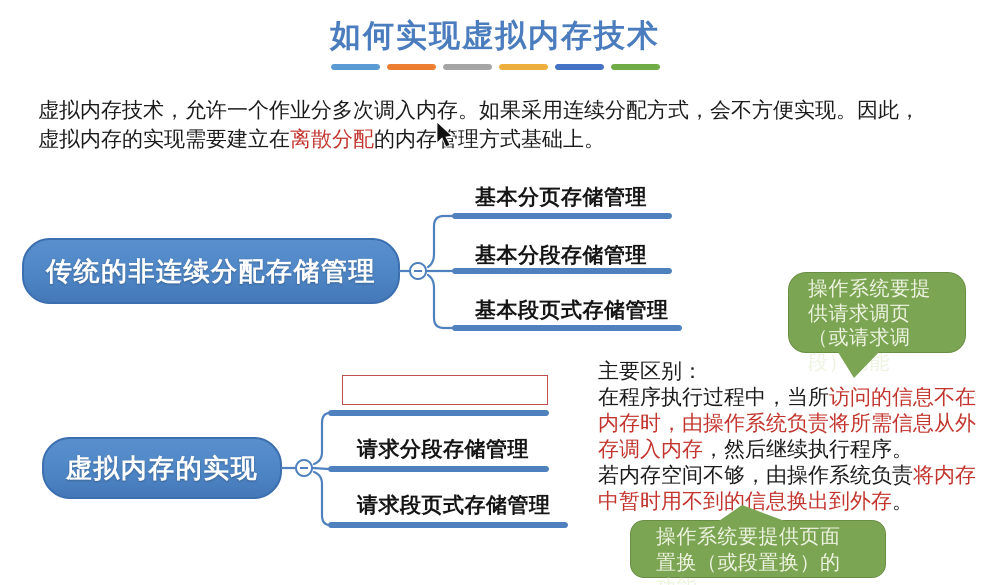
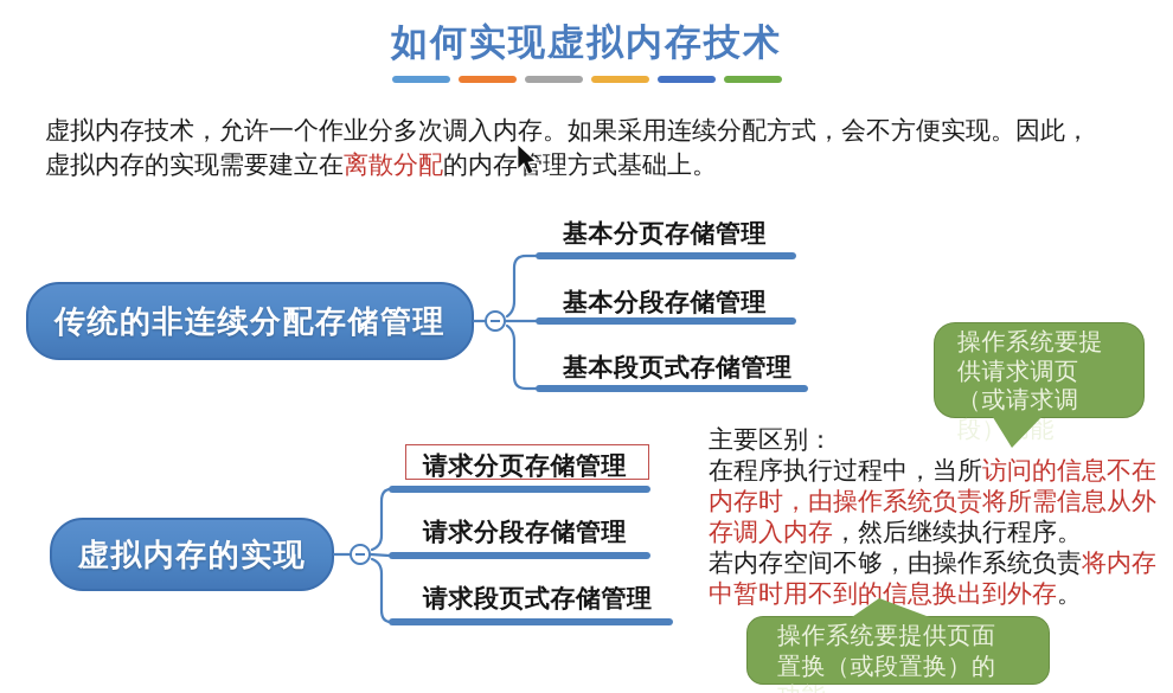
  如何实现虚拟内存技术
  虚拟内存技术，允许一个作业分多次调入内存。如果采用连续分配方式，会不方便实现。因此，
  虚拟内存的实现需要建立在离散分配的内存管理方式基础上。
  传统的非连续分配存储管理
  基本分页存储管理
  基本分段存储管理
  基本段页式存储管理
  虚拟内存的实现
+ 请求分页存储管理
  请求分段存储管理
  请求段页式存储管理
  操作系统要提供请求调页（或请求调段）能
  操作系统要提供页面置换（或段置换）的
  主要区别：
  在程序执行过程中，当所访问的信息不在
  内存时，由操作系统负责将所需信息从外
  存调入内存，然后继续执行程序。
  若内存空间不够，由操作系统负责将内存
  中暂时用不到的信息换出到外存。
